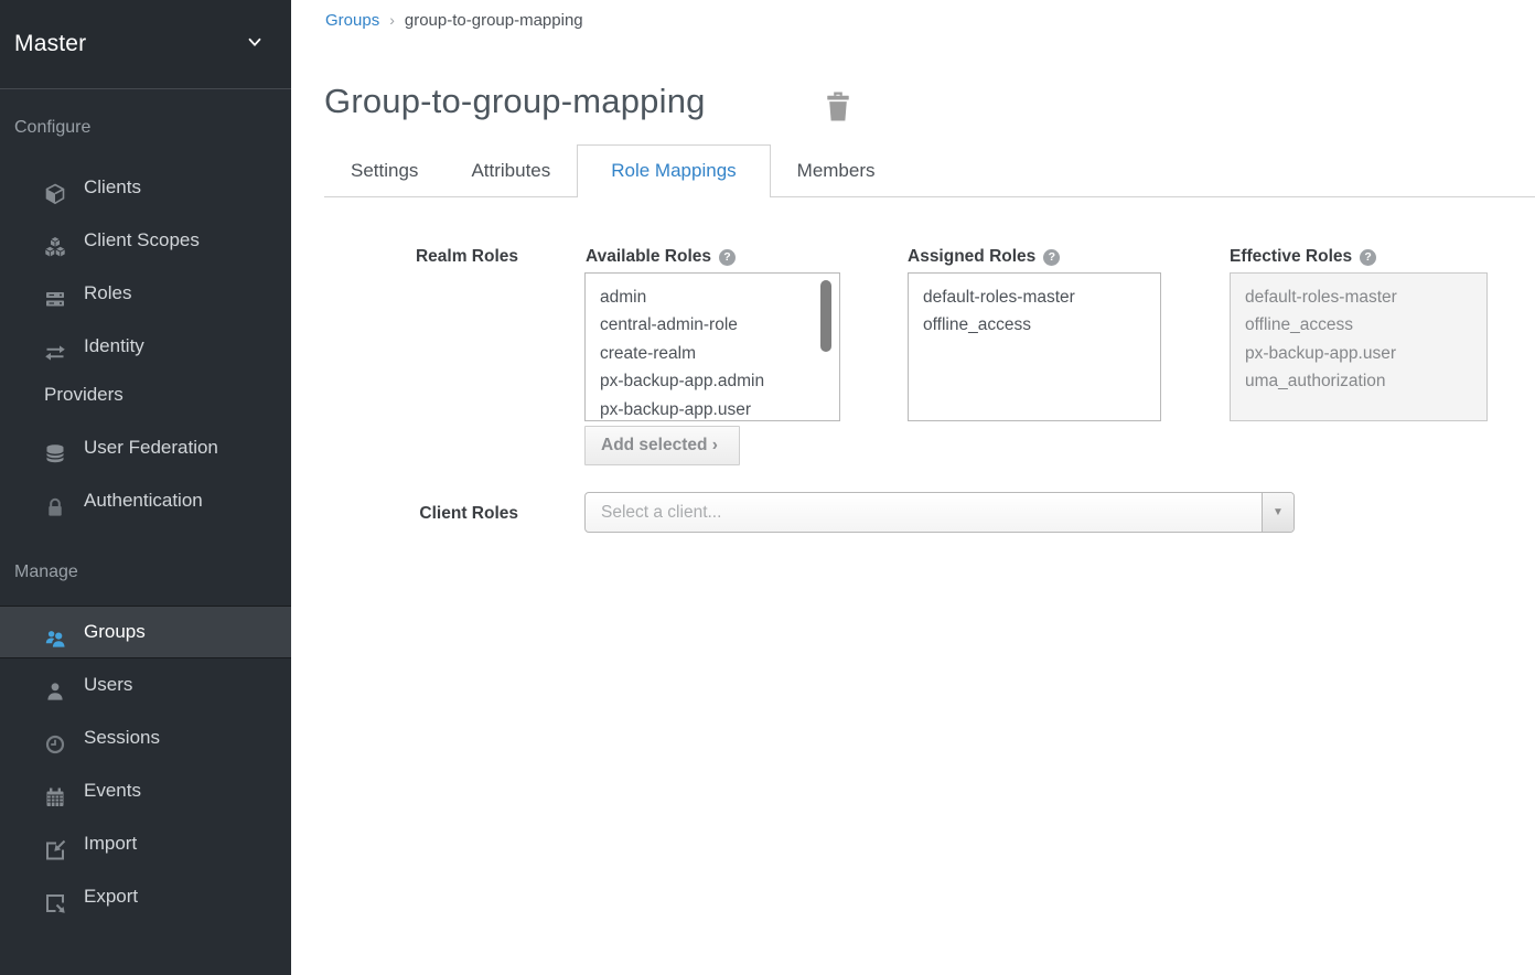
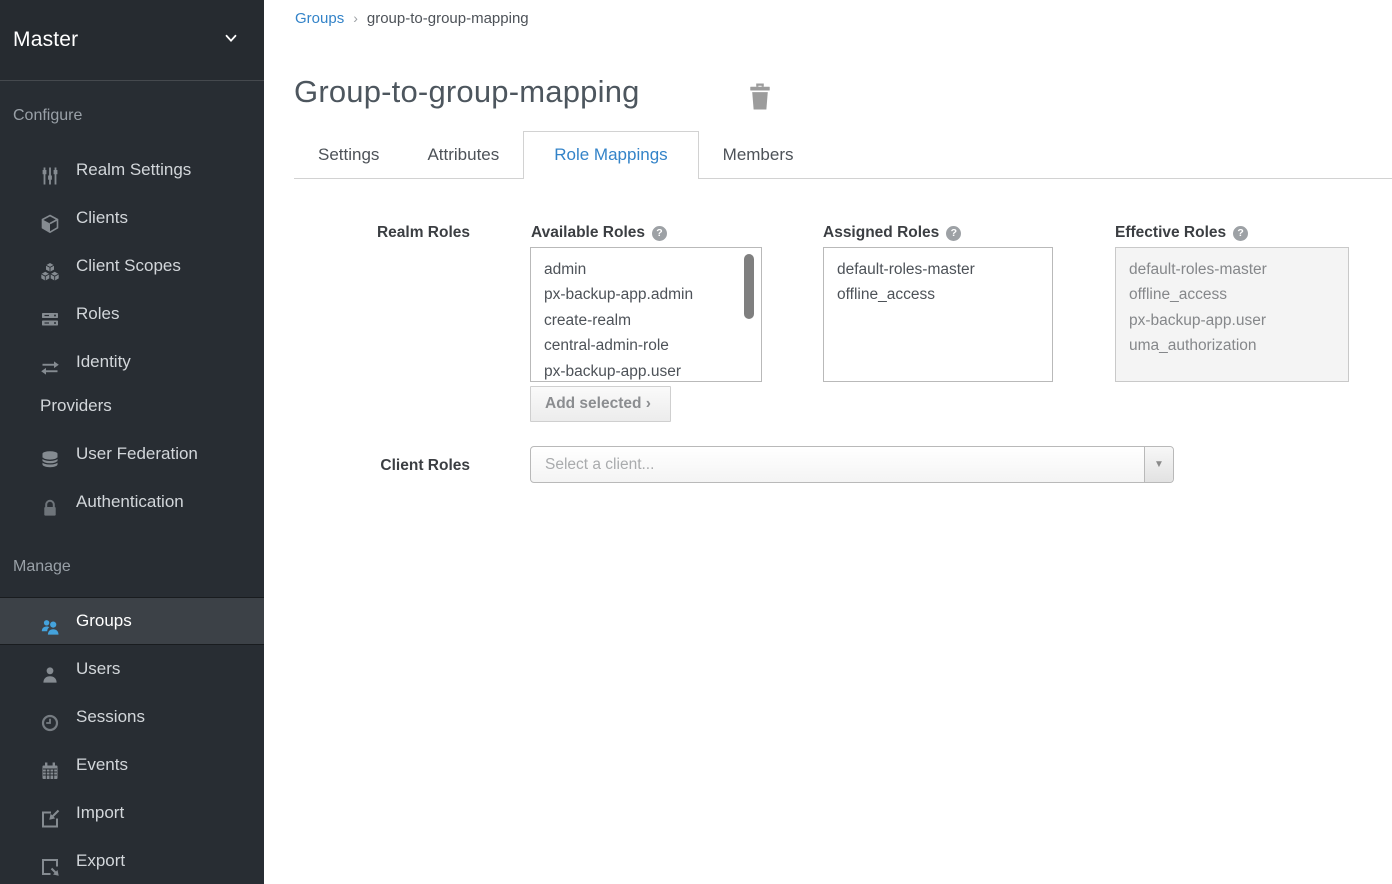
  Master
  Configure
+ Realm Settings
  Clients
  Client Scopes
  Roles
  Identity Providers
  User Federation
  Authentication
  Manage
  Groups
  Users
  Sessions
  Events
  Import
  Export
  Groups › group-to-group-mapping
  Group-to-group-mapping
  Settings
  Attributes
  Role Mappings
  Members
  Realm Roles
  Available Roles ?
  Assigned Roles ?
  Effective Roles ?
  admin
- central-admin-role
+ px-backup-app.admin
  create-realm
- px-backup-app.admin
+ central-admin-role
  px-backup-app.user
  default-roles-master
  offline_access
  default-roles-master
  offline_access
  px-backup-app.user
  uma_authorization
  Add selected ›
  Client Roles
  Select a client...
  ▼
